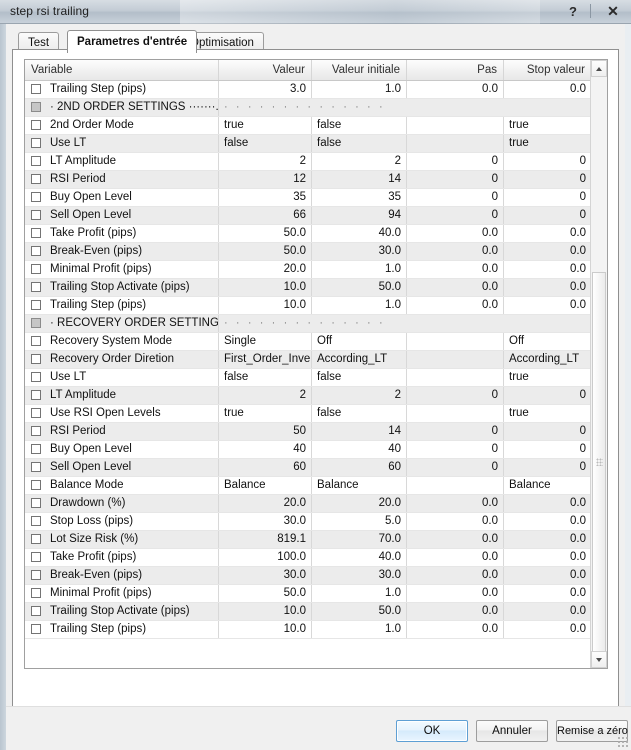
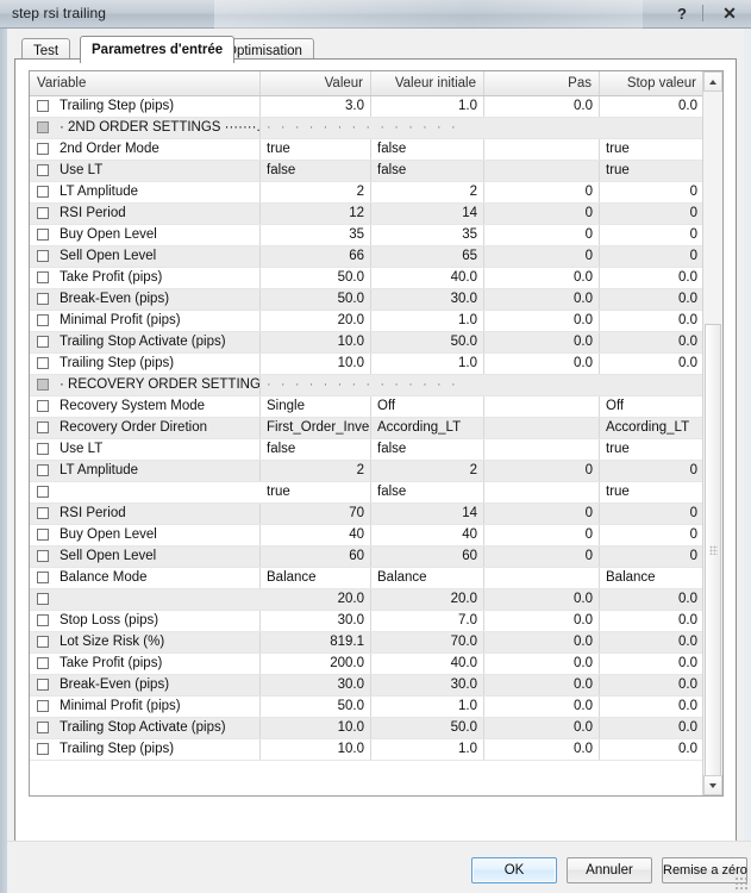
  step rsi trailing
  ?
  ✕
  Test
  Parametres d'entrée
  ptimisation
  Variable
  Valeur
  Valeur initiale
  Pas
  Stop valeur
  Trailing Step (pips)
  3.0
  1.0
  0.0
  0.0
  · 2ND ORDER SETTINGS ·······.
  · · · · · · · · · · · · · ·
  2nd Order Mode
  true
  false
  true
  Use LT
  false
  false
  true
  LT Amplitude
  2
  2
  0
  0
  RSI Period
  12
  14
  0
  0
  Buy Open Level
  35
  35
  0
  0
  Sell Open Level
  66
- 94
+ 65
  0
  0
  Take Profit (pips)
  50.0
  40.0
  0.0
  0.0
  Break-Even (pips)
  50.0
  30.0
  0.0
  0.0
  Minimal Profit (pips)
  20.0
  1.0
  0.0
  0.0
  Trailing Stop Activate (pips)
  10.0
  50.0
  0.0
  0.0
  Trailing Step (pips)
  10.0
  1.0
  0.0
  0.0
  · RECOVERY ORDER SETTING
  · · · · · · · · · · · · · ·
  Recovery System Mode
  Single
  Off
  Off
  Recovery Order Diretion
  First_Order_Inver
  According_LT
  According_LT
  Use LT
  false
  false
  true
  LT Amplitude
  2
  2
  0
  0
- Use RSI Open Levels
  true
  false
  true
  RSI Period
- 50
+ 70
  14
  0
  0
  Buy Open Level
  40
  40
  0
  0
  Sell Open Level
  60
  60
  0
  0
  Balance Mode
  Balance
  Balance
  Balance
- Drawdown (%)
  20.0
  20.0
  0.0
  0.0
  Stop Loss (pips)
  30.0
- 5.0
+ 7.0
  0.0
  0.0
  Lot Size Risk (%)
  819.1
  70.0
  0.0
  0.0
  Take Profit (pips)
- 100.0
+ 200.0
  40.0
  0.0
  0.0
  Break-Even (pips)
  30.0
  30.0
  0.0
  0.0
  Minimal Profit (pips)
  50.0
  1.0
  0.0
  0.0
  Trailing Stop Activate (pips)
  10.0
  50.0
  0.0
  0.0
  Trailing Step (pips)
  10.0
  1.0
  0.0
  0.0
  OK
  Annuler
  Remise a zéro
